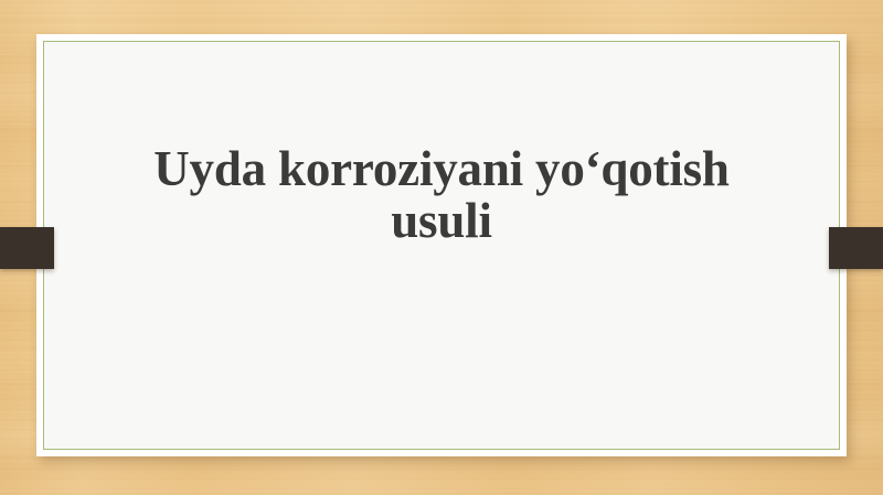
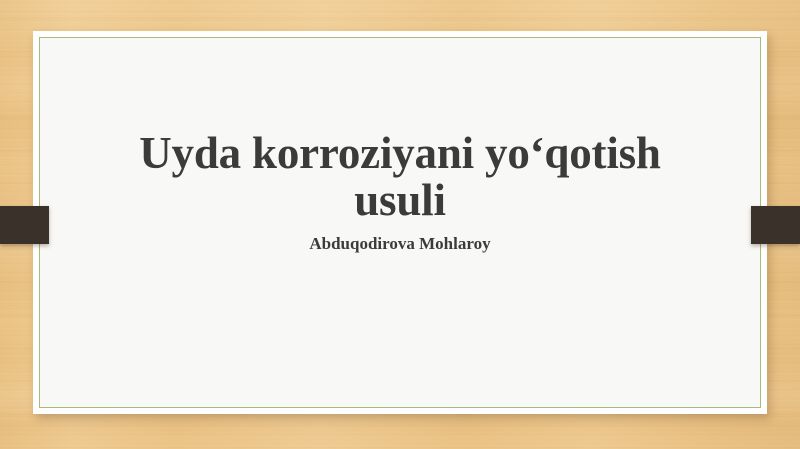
  Uyda korroziyani yoʻqotish usuli
+ Abduqodirova Mohlaroy
